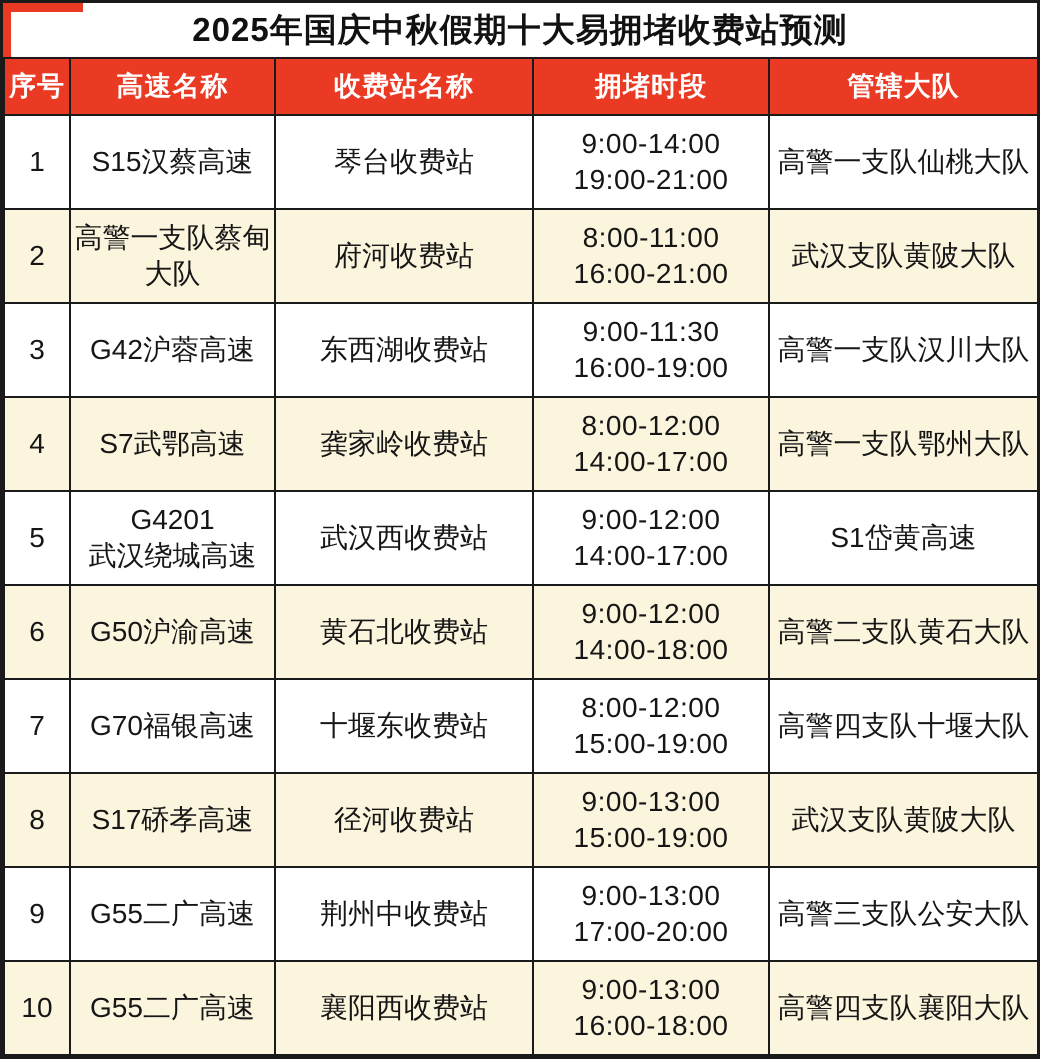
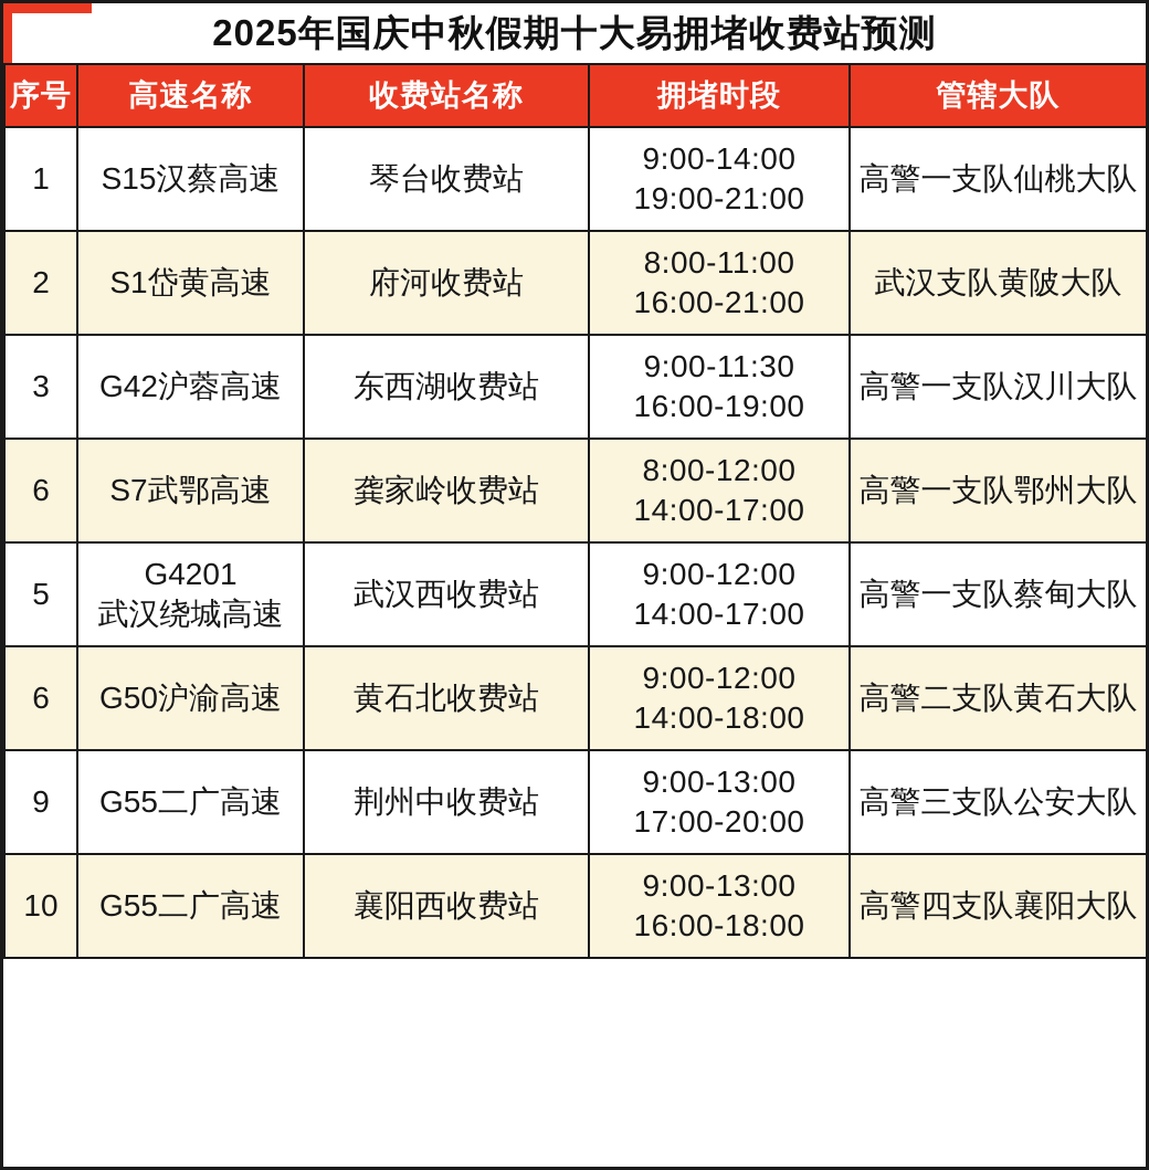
  2025年国庆中秋假期十大易拥堵收费站预测
  序号	高速名称	收费站名称	拥堵时段	管辖大队
  1	S15汉蔡高速	琴台收费站	9:00-14:00 19:00-21:00	高警一支队仙桃大队
- 2	高警一支队蔡甸大队	府河收费站	8:00-11:00 16:00-21:00	武汉支队黄陂大队
+ 2	S1岱黄高速	府河收费站	8:00-11:00 16:00-21:00	武汉支队黄陂大队
  3	G42沪蓉高速	东西湖收费站	9:00-11:30 16:00-19:00	高警一支队汉川大队
- 4	S7武鄂高速	龚家岭收费站	8:00-12:00 14:00-17:00	高警一支队鄂州大队
+ 6	S7武鄂高速	龚家岭收费站	8:00-12:00 14:00-17:00	高警一支队鄂州大队
- 5	G4201 武汉绕城高速	武汉西收费站	9:00-12:00 14:00-17:00	S1岱黄高速
+ 5	G4201 武汉绕城高速	武汉西收费站	9:00-12:00 14:00-17:00	高警一支队蔡甸大队
  6	G50沪渝高速	黄石北收费站	9:00-12:00 14:00-18:00	高警二支队黄石大队
- 7	G70福银高速	十堰东收费站	8:00-12:00 15:00-19:00	高警四支队十堰大队
- 8	S17硚孝高速	径河收费站	9:00-13:00 15:00-19:00	武汉支队黄陂大队
  9	G55二广高速	荆州中收费站	9:00-13:00 17:00-20:00	高警三支队公安大队
  10	G55二广高速	襄阳西收费站	9:00-13:00 16:00-18:00	高警四支队襄阳大队
